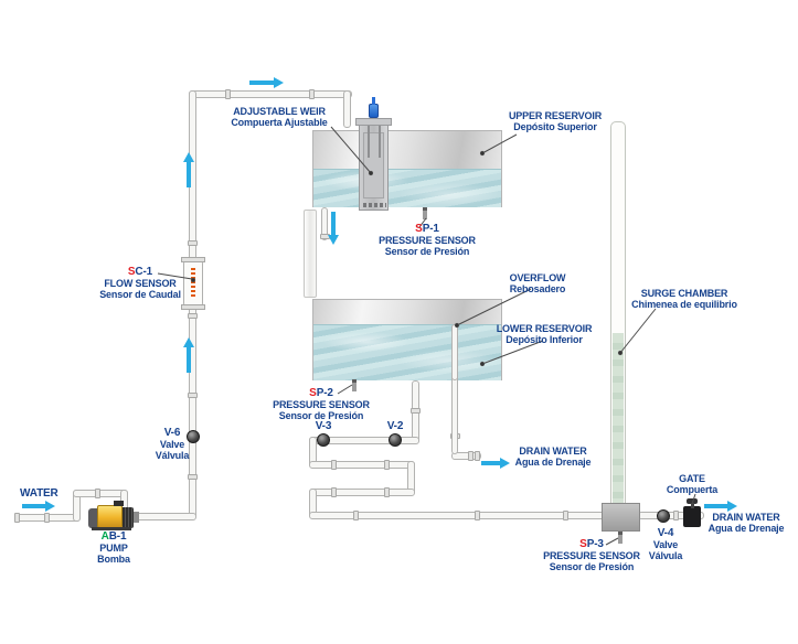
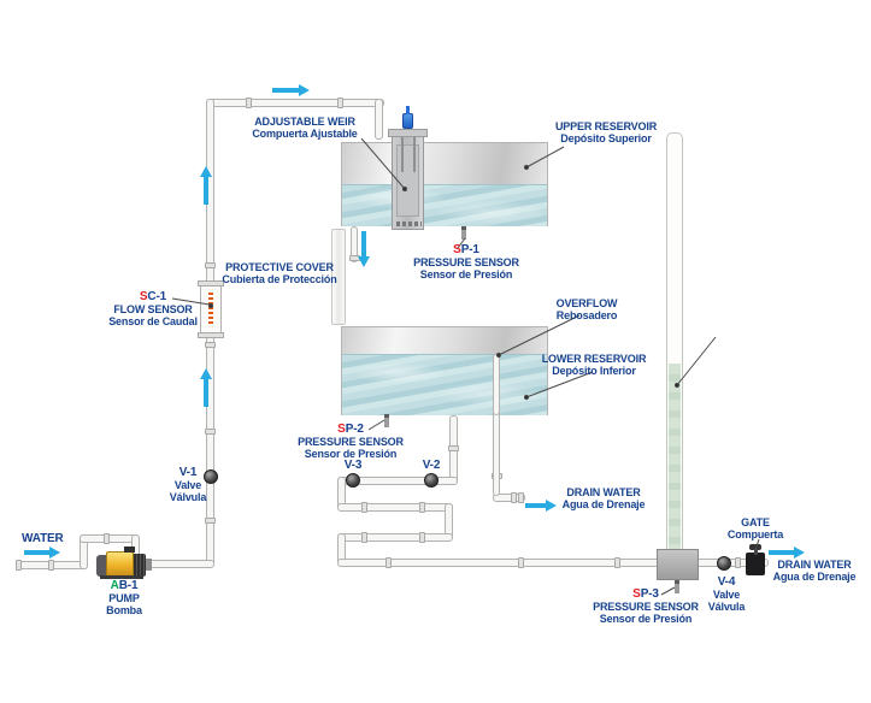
  ADJUSTABLE WEIR
  Compuerta Ajustable
  UPPER RESERVOIR
  Depósito Superior
  SP-1
  PRESSURE SENSOR
  Sensor de Presión
+ PROTECTIVE COVER
+ Cubierta de Protección
  SC-1
  FLOW SENSOR
  Sensor de Caudal
  OVERFLOW
  Rebosadero
- SURGE CHAMBER
- Chimenea de equilibrio
  LOWER RESERVOIR
  Depósito Inferior
  SP-2
  PRESSURE SENSOR
  Sensor de Presión
  V-3
  V-2
- V-6
+ V-1
  Valve
  Válvula
  DRAIN WATER
  Agua de Drenaje
  GATE
  Compuerta
  WATER
  DRAIN WATER
  Agua de Drenaje
  V-4
  Valve
  Válvula
  AB-1
  PUMP
  Bomba
  SP-3
  PRESSURE SENSOR
  Sensor de Presión
